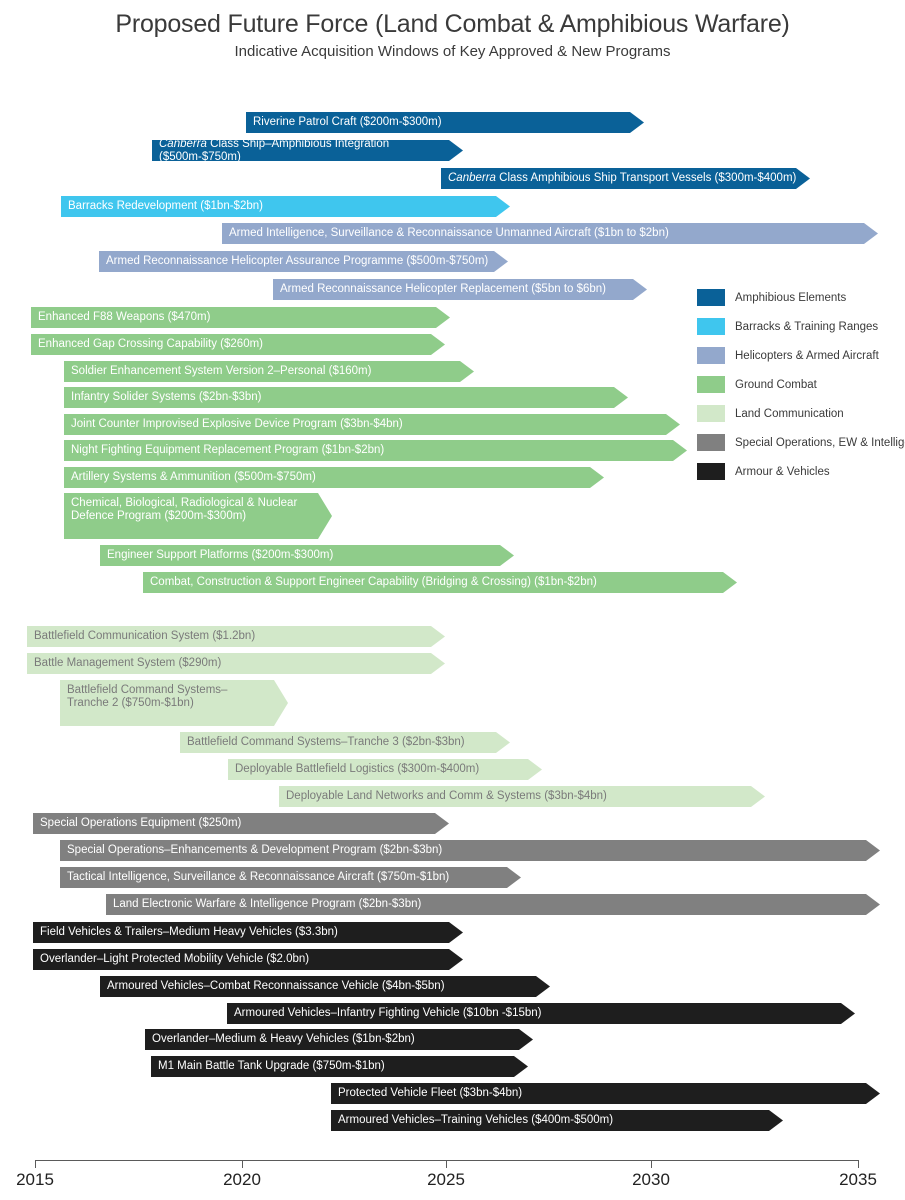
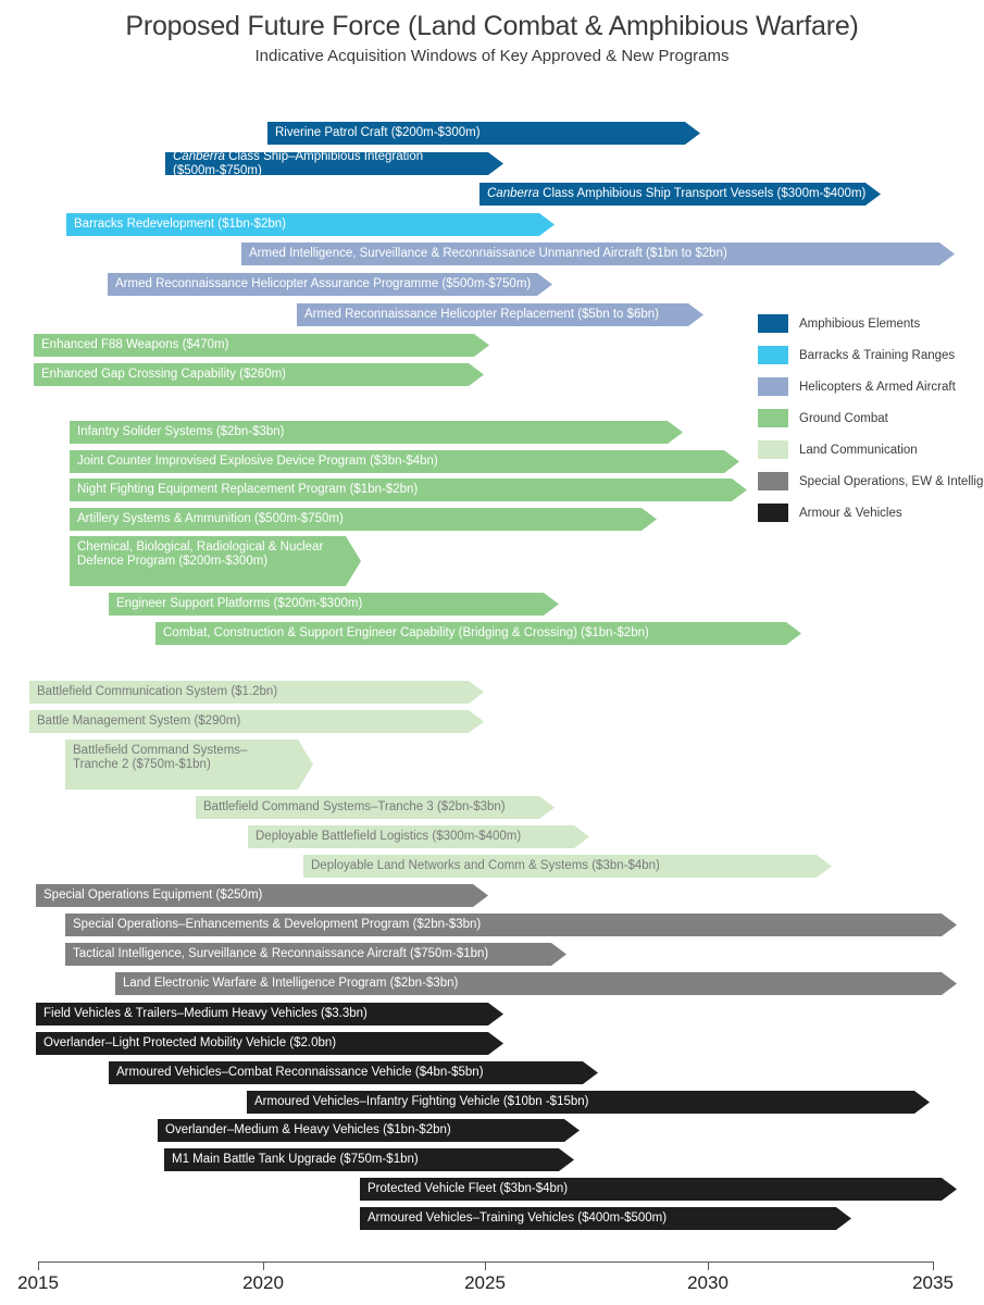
  Proposed Future Force (Land Combat & Amphibious Warfare)
  Indicative Acquisition Windows of Key Approved & New Programs
  Riverine Patrol Craft ($200m-$300m)
  Canberra Class Ship–Amphibious Integration ($500m-$750m)
  Canberra Class Amphibious Ship Transport Vessels ($300m-$400m)
  Barracks Redevelopment ($1bn-$2bn)
  Armed Intelligence, Surveillance & Reconnaissance Unmanned Aircraft ($1bn to $2bn)
  Armed Reconnaissance Helicopter Assurance Programme ($500m-$750m)
  Armed Reconnaissance Helicopter Replacement ($5bn to $6bn)
  Enhanced F88 Weapons ($470m)
  Enhanced Gap Crossing Capability ($260m)
- Soldier Enhancement System Version 2–Personal ($160m)
  Infantry Solider Systems ($2bn-$3bn)
  Joint Counter Improvised Explosive Device Program ($3bn-$4bn)
  Night Fighting Equipment Replacement Program ($1bn-$2bn)
  Artillery Systems & Ammunition ($500m-$750m)
  Chemical, Biological, Radiological & Nuclear
  Defence Program ($200m-$300m)
  Engineer Support Platforms ($200m-$300m)
  Combat, Construction & Support Engineer Capability (Bridging & Crossing) ($1bn-$2bn)
  Battlefield Communication System ($1.2bn)
  Battle Management System ($290m)
  Battlefield Command Systems–
  Tranche 2 ($750m-$1bn)
  Battlefield Command Systems–Tranche 3 ($2bn-$3bn)
  Deployable Battlefield Logistics ($300m-$400m)
  Deployable Land Networks and Comm & Systems ($3bn-$4bn)
  Special Operations Equipment ($250m)
  Special Operations–Enhancements & Development Program ($2bn-$3bn)
  Tactical Intelligence, Surveillance & Reconnaissance Aircraft ($750m-$1bn)
  Land Electronic Warfare & Intelligence Program ($2bn-$3bn)
  Field Vehicles & Trailers–Medium Heavy Vehicles ($3.3bn)
  Overlander–Light Protected Mobility Vehicle ($2.0bn)
  Armoured Vehicles–Combat Reconnaissance Vehicle ($4bn-$5bn)
  Armoured Vehicles–Infantry Fighting Vehicle ($10bn -$15bn)
  Overlander–Medium & Heavy Vehicles ($1bn-$2bn)
  M1 Main Battle Tank Upgrade ($750m-$1bn)
  Protected Vehicle Fleet ($3bn-$4bn)
  Armoured Vehicles–Training Vehicles ($400m-$500m)
  Amphibious Elements
  Barracks & Training Ranges
  Helicopters & Armed Aircraft
  Ground Combat
  Land Communication
  Special Operations, EW & Intellig
  Armour & Vehicles
  2015
  2020
  2025
  2030
  2035
